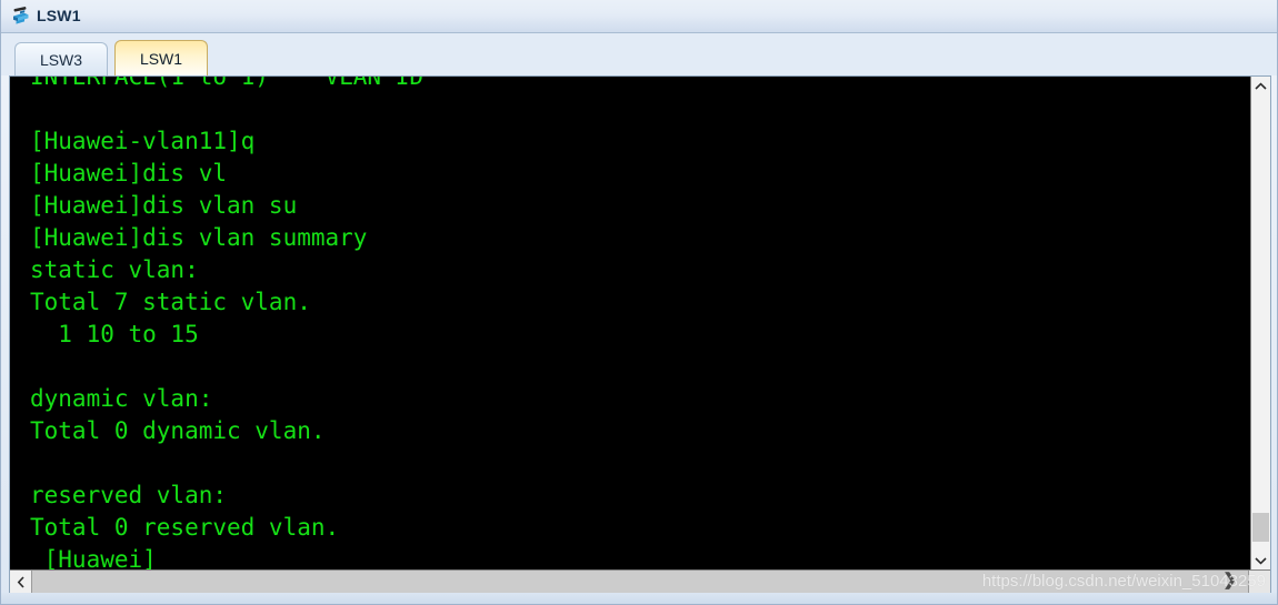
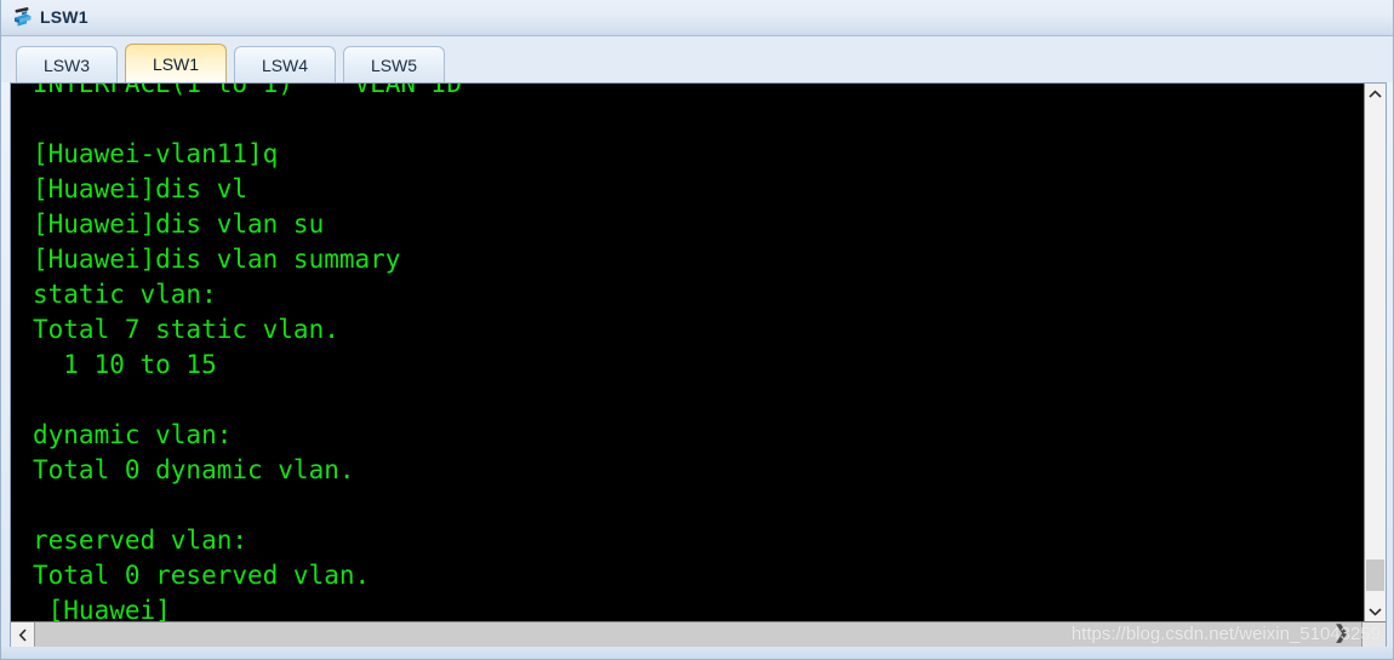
  LSW1
  LSW3
  LSW1
+ LSW4
+ LSW5
  INTERFACE(1 to 1) VLAN ID
  [Huawei-vlan11]q
  [Huawei]dis vl
  [Huawei]dis vlan su
  [Huawei]dis vlan summary
  static vlan:
  Total 7 static vlan.
  1 10 to 15
  dynamic vlan:
  Total 0 dynamic vlan.
  reserved vlan:
  Total 0 reserved vlan.
  [Huawei]
  ❯
  https://blog.csdn.net/weixin_51043259
